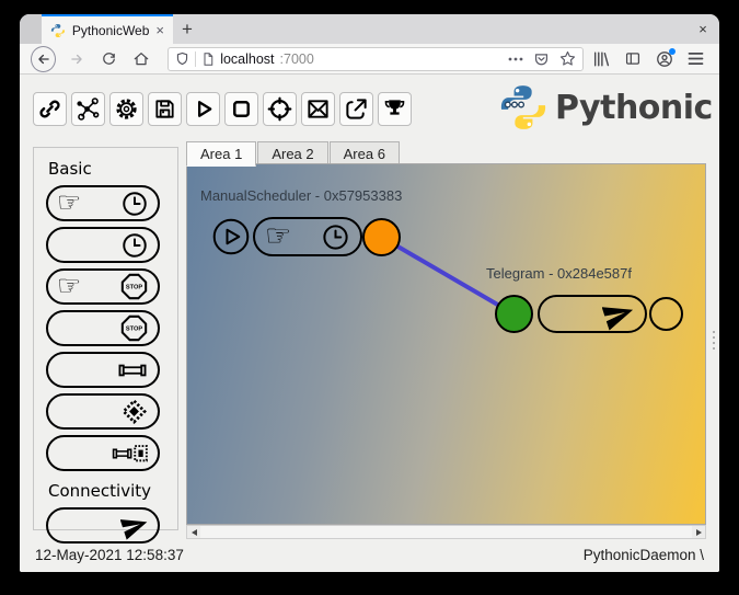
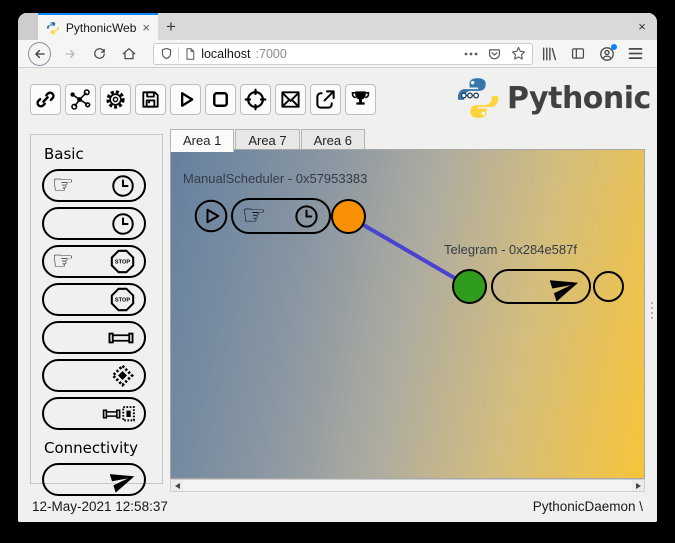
  PythonicWeb
  ×
  +
  ×
  localhost
  :7000
  Pythonic
  Basic
  ☞
  ☞
  Connectivity
  Area 1
- Area 2
+ Area 7
  Area 6
  ManualScheduler - 0x57953383
  ☞
  Telegram - 0x284e587f
  12-May-2021 12:58:37
  PythonicDaemon \
